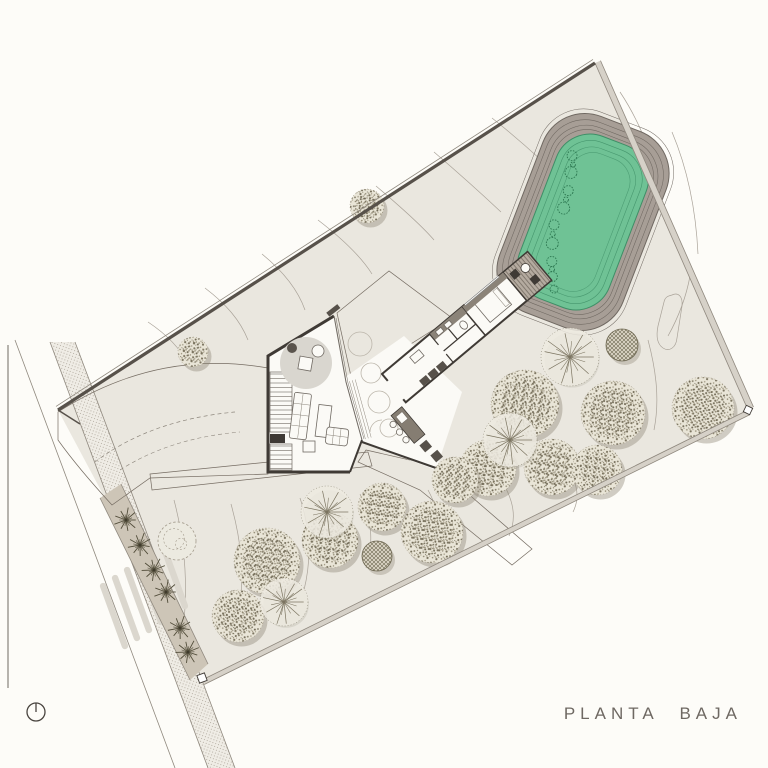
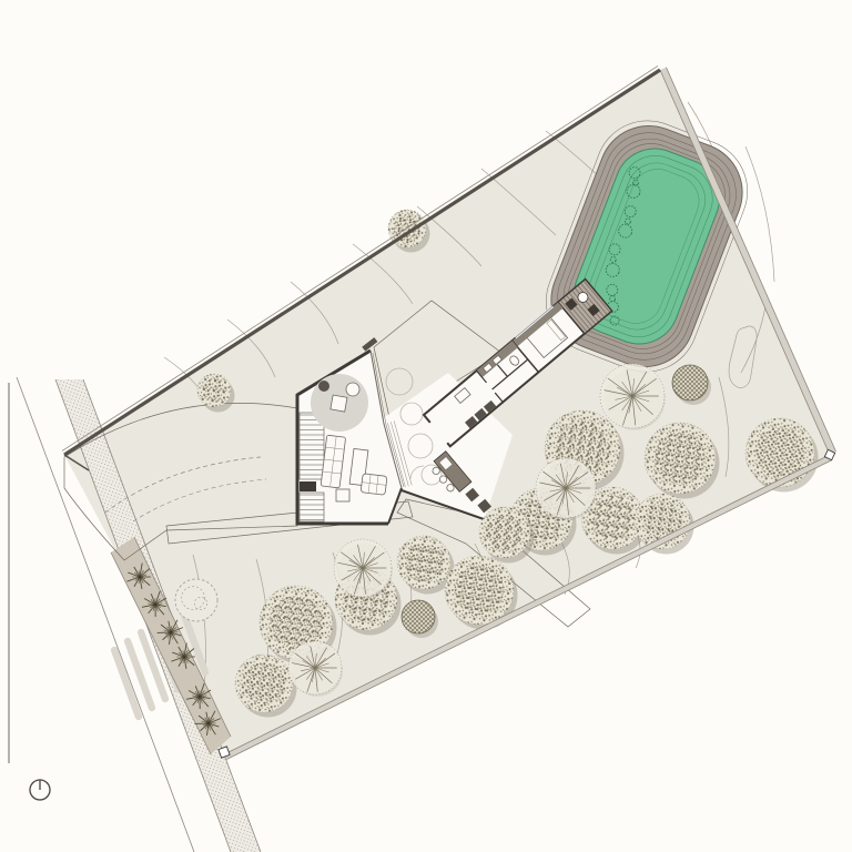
- PLANTA BAJA
